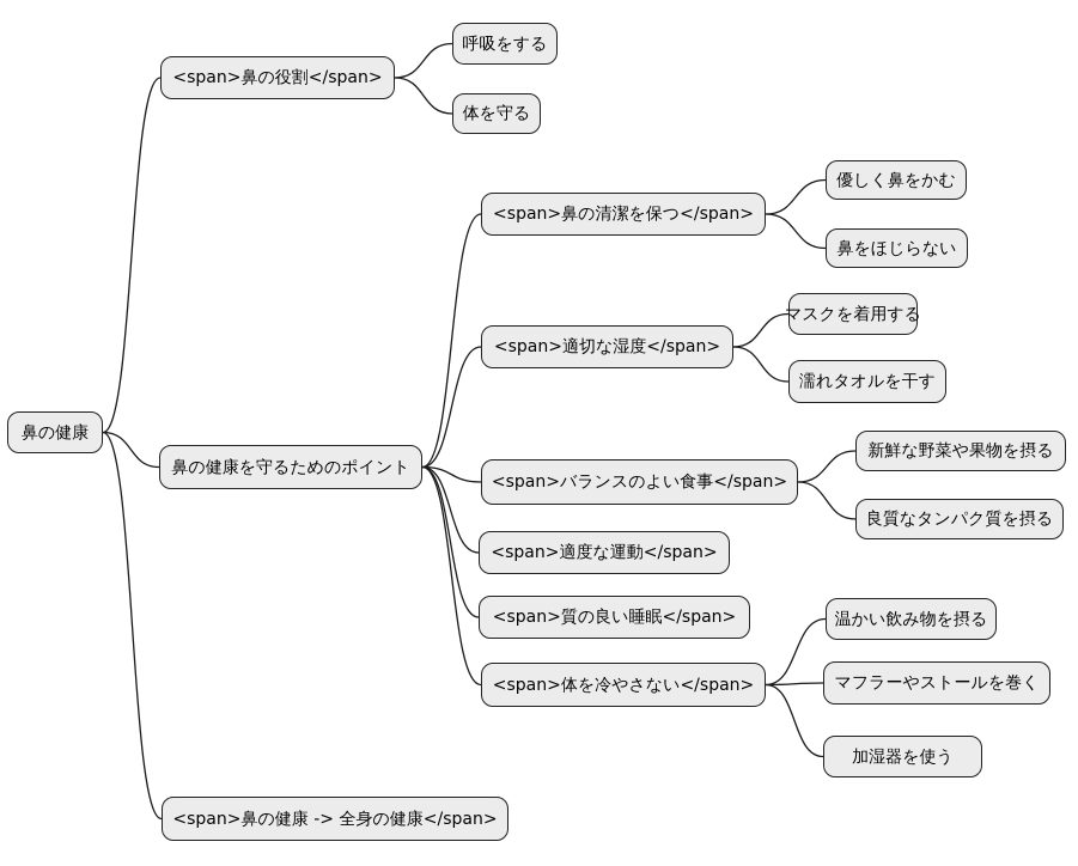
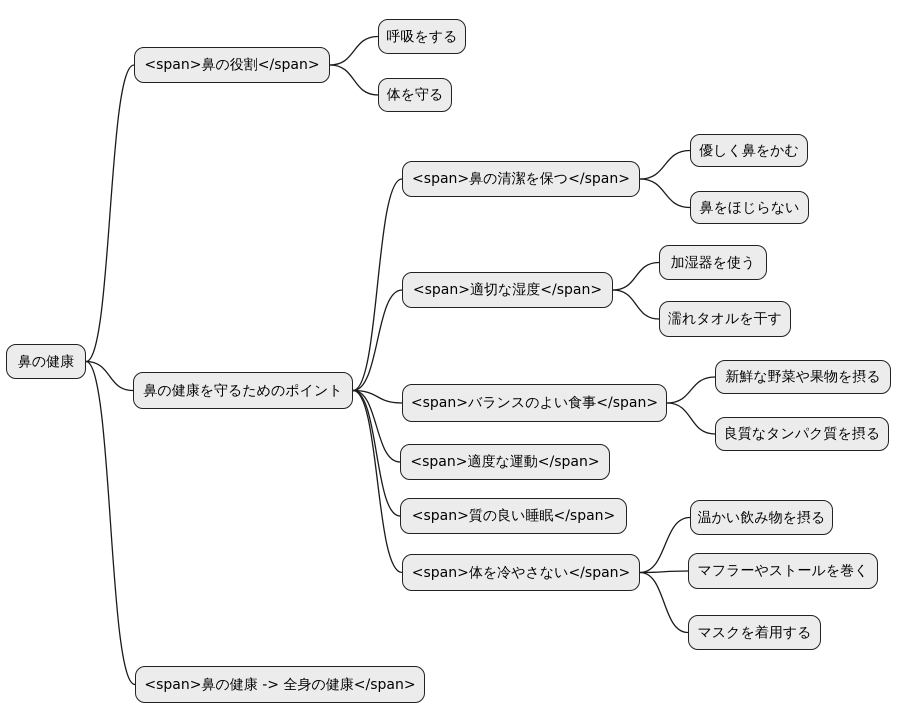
  鼻の健康
  <span>鼻の役割</span>
  呼吸をする
  体を守る
  鼻の健康を守るためのポイント
  <span>鼻の清潔を保つ</span>
  優しく鼻をかむ
  鼻をほじらない
  <span>適切な湿度</span>
- マスクを着用する
+ 加湿器を使う
  濡れタオルを干す
  <span>バランスのよい食事</span>
  新鮮な野菜や果物を摂る
  良質なタンパク質を摂る
  <span>適度な運動</span>
  <span>質の良い睡眠</span>
  <span>体を冷やさない</span>
  温かい飲み物を摂る
  マフラーやストールを巻く
- 加湿器を使う
+ マスクを着用する
  <span>鼻の健康 -> 全身の健康</span>
